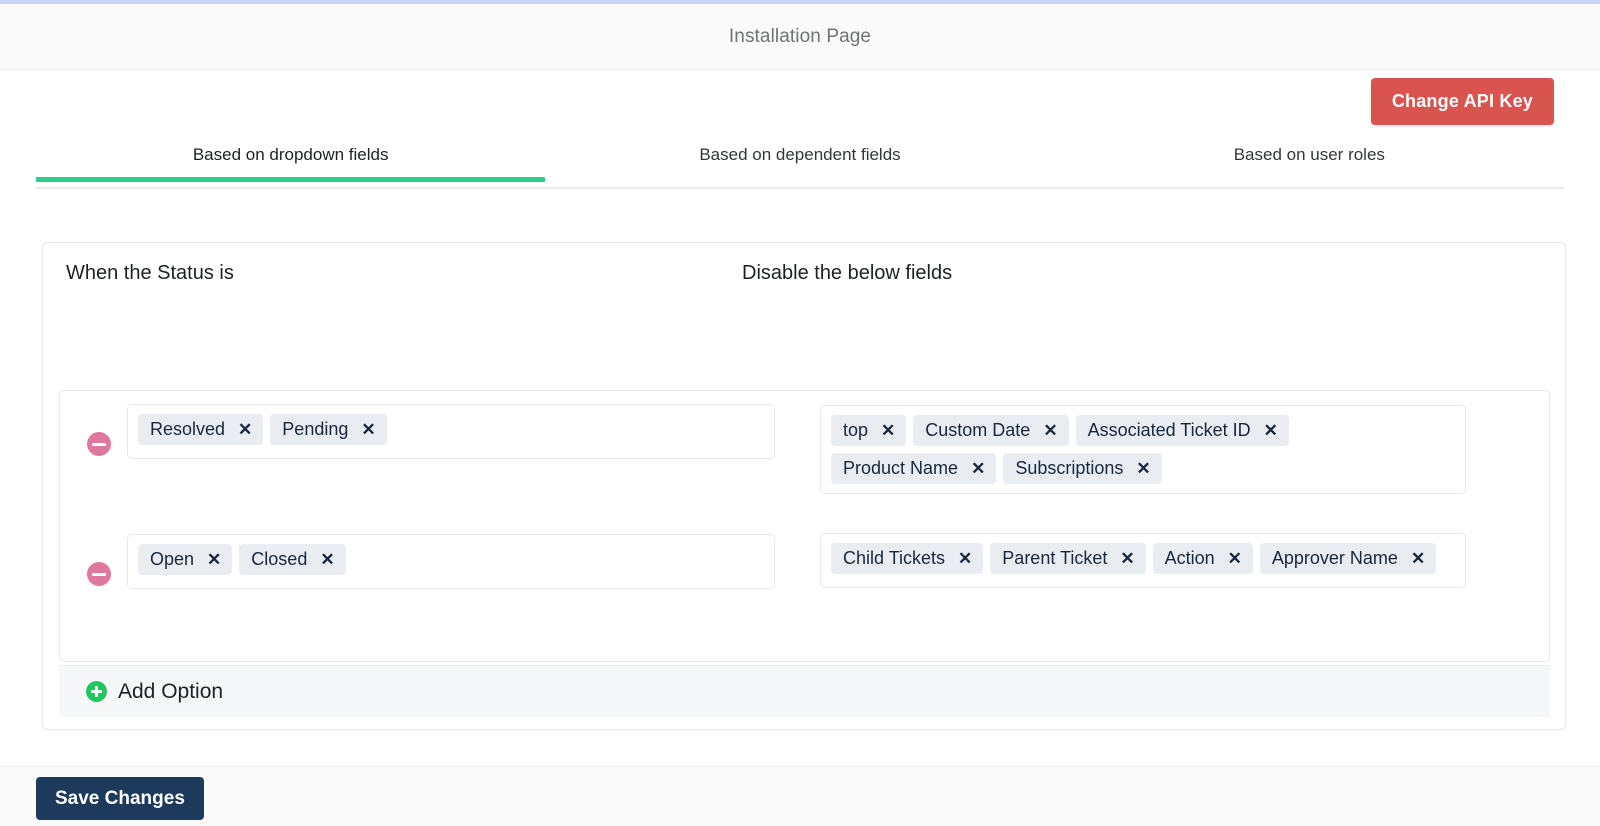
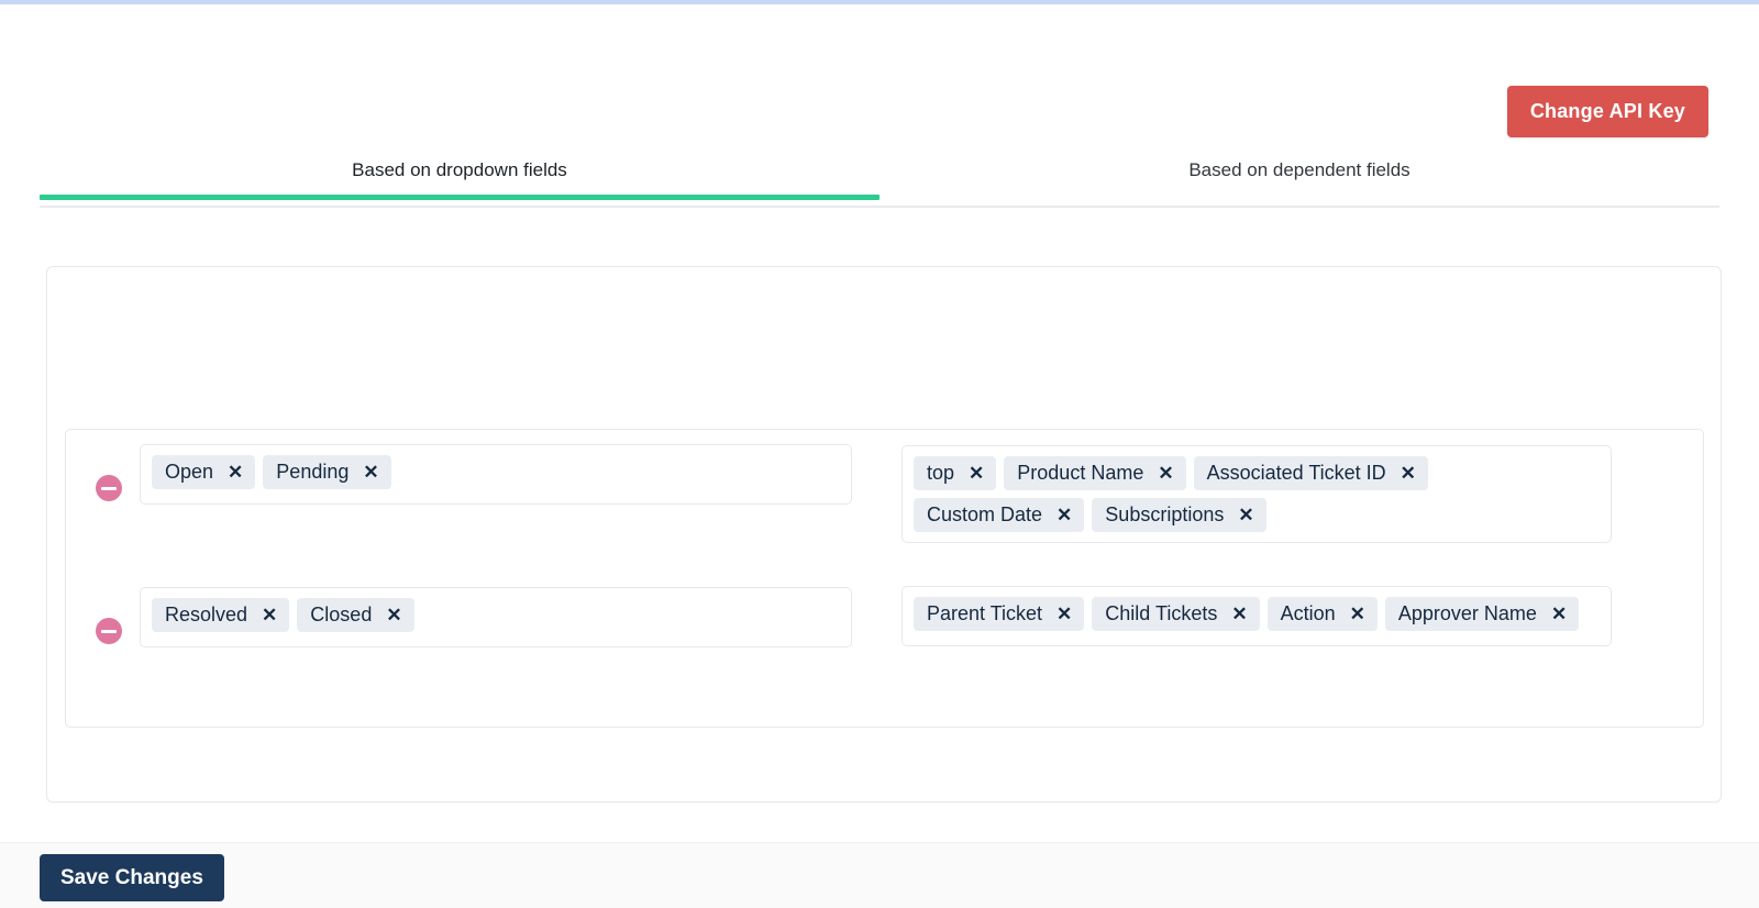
- Installation Page
  Change API Key
  Based on dropdown fields
  Based on dependent fields
- Based on user roles
- When the Status is
- Disable the below fields
- Resolved
+ Open
  ✕
  Pending
  ✕
  top
  ✕
- Custom Date
+ Product Name
  ✕
  Associated Ticket ID
  ✕
- Product Name
+ Custom Date
  ✕
  Subscriptions
  ✕
- Open
+ Resolved
  ✕
  Closed
  ✕
- Child Tickets
+ Parent Ticket
  ✕
- Parent Ticket
+ Child Tickets
  ✕
  Action
  ✕
  Approver Name
  ✕
- Add Option
  Save Changes
